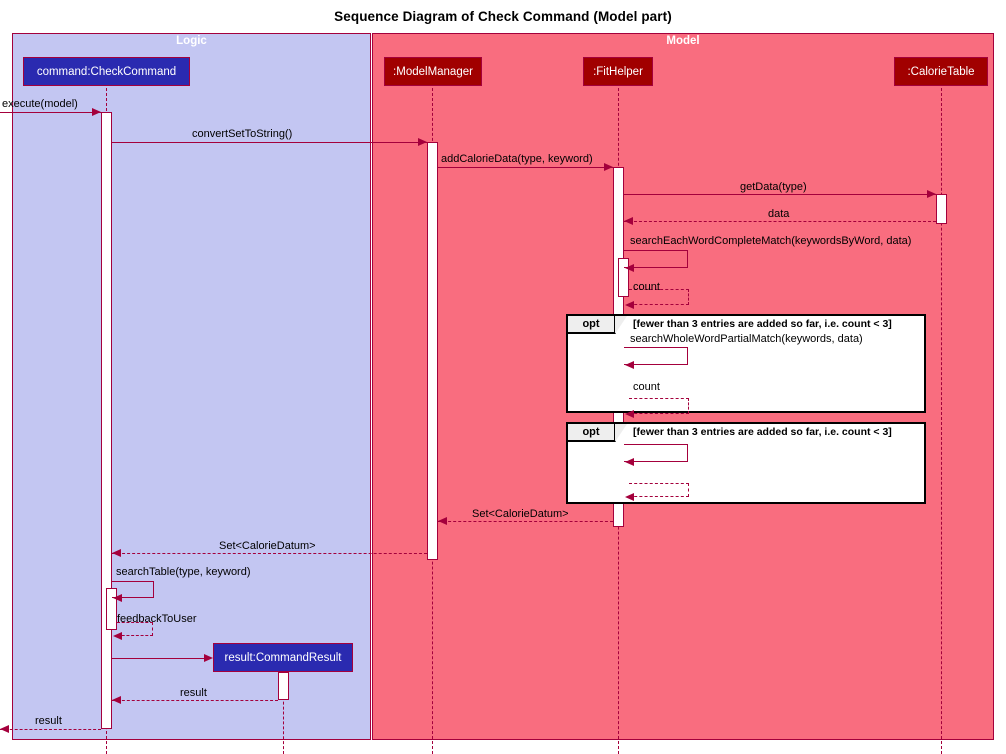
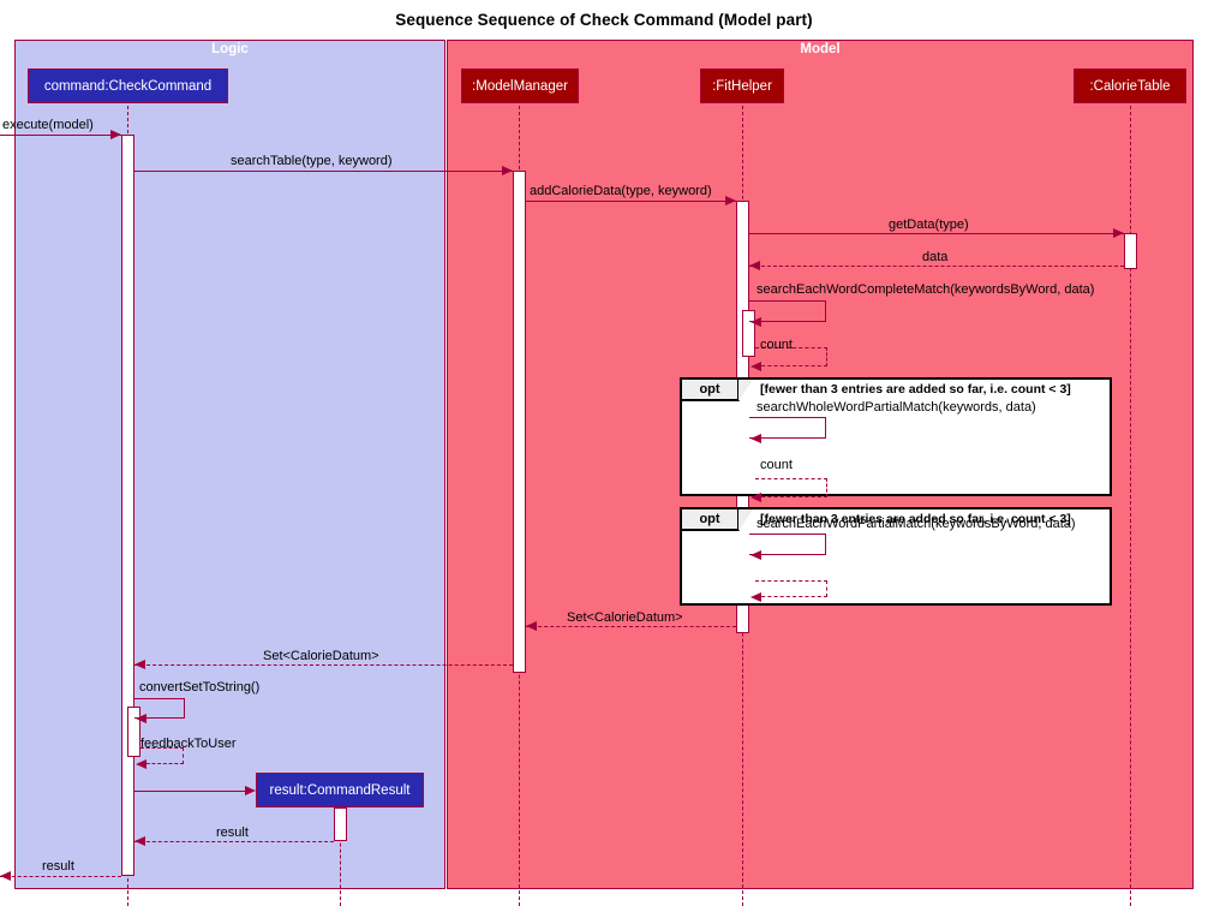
- Sequence Diagram of Check Command (Model part)
+ Sequence Sequence of Check Command (Model part)
  Logic
  Model
  command:CheckCommand
  :ModelManager
  :FitHelper
  :CalorieTable
  result:CommandResult
  execute(model)
- convertSetToString()
+ searchTable(type, keyword)
  addCalorieData(type, keyword)
  getData(type)
  data
  searchEachWordCompleteMatch(keywordsByWord, data)
  count
  opt
  [fewer than 3 entries are added so far, i.e. count < 3]
  searchWholeWordPartialMatch(keywords, data)
  count
  opt
  [fewer than 3 entries are added so far, i.e. count < 3]
+ searchEachWordPartialMatch(keywordsByWord, data)
  Set<CalorieDatum>
  Set<CalorieDatum>
- searchTable(type, keyword)
+ convertSetToString()
  feedbackToUser
  result
  result
